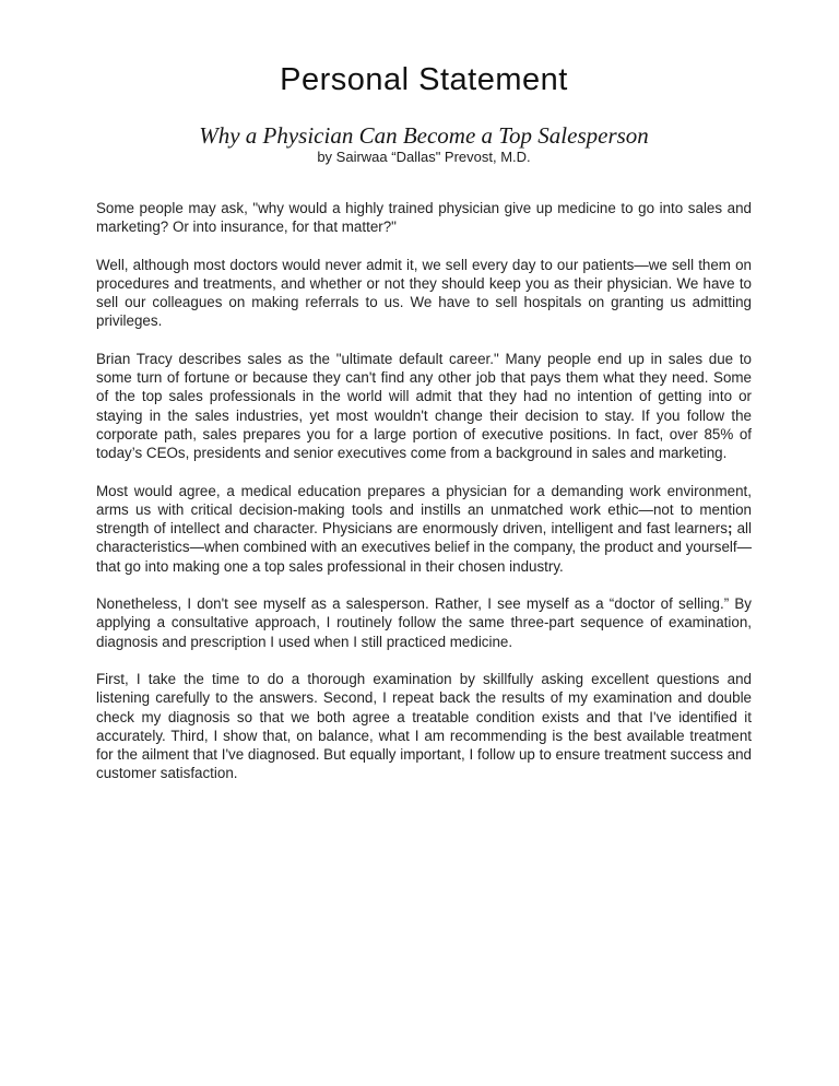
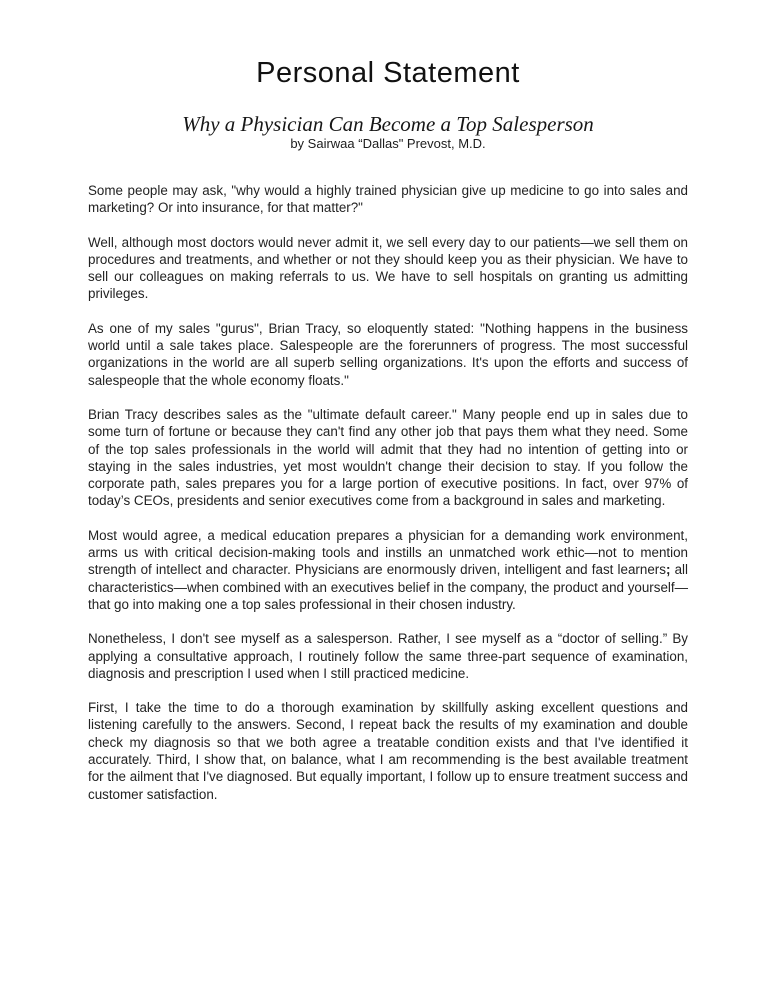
  Personal Statement
  Why a Physician Can Become a Top Salesperson
  by Sairwaa “Dallas" Prevost, M.D.
  Some people may ask, "why would a highly trained physician give up medicine to go into sales and marketing? Or into insurance, for that matter?"
  Well, although most doctors would never admit it, we sell every day to our patients—we sell them on procedures and treatments, and whether or not they should keep you as their physician. We have to sell our colleagues on making referrals to us. We have to sell hospitals on granting us admitting privileges.
+ As one of my sales "gurus", Brian Tracy, so eloquently stated: "Nothing happens in the business world until a sale takes place. Salespeople are the forerunners of progress. The most successful organizations in the world are all superb selling organizations. It's upon the efforts and success of salespeople that the whole economy floats."
- Brian Tracy describes sales as the "ultimate default career." Many people end up in sales due to some turn of fortune or because they can't find any other job that pays them what they need. Some of the top sales professionals in the world will admit that they had no intention of getting into or staying in the sales industries, yet most wouldn't change their decision to stay. If you follow the corporate path, sales prepares you for a large portion of executive positions. In fact, over 85% of today’s CEOs, presidents and senior executives come from a background in sales and marketing.
+ Brian Tracy describes sales as the "ultimate default career." Many people end up in sales due to some turn of fortune or because they can't find any other job that pays them what they need. Some of the top sales professionals in the world will admit that they had no intention of getting into or staying in the sales industries, yet most wouldn't change their decision to stay. If you follow the corporate path, sales prepares you for a large portion of executive positions. In fact, over 97% of today’s CEOs, presidents and senior executives come from a background in sales and marketing.
  Most would agree, a medical education prepares a physician for a demanding work environment, arms us with critical decision-making tools and instills an unmatched work ethic—not to mention strength of intellect and character. Physicians are enormously driven, intelligent and fast learners; all characteristics—when combined with an executives belief in the company, the product and yourself—that go into making one a top sales professional in their chosen industry.
  Nonetheless, I don't see myself as a salesperson. Rather, I see myself as a “doctor of selling.” By applying a consultative approach, I routinely follow the same three-part sequence of examination, diagnosis and prescription I used when I still practiced medicine.
  First, I take the time to do a thorough examination by skillfully asking excellent questions and listening carefully to the answers. Second, I repeat back the results of my examination and double check my diagnosis so that we both agree a treatable condition exists and that I've identified it accurately. Third, I show that, on balance, what I am recommending is the best available treatment for the ailment that I've diagnosed. But equally important, I follow up to ensure treatment success and customer satisfaction.
